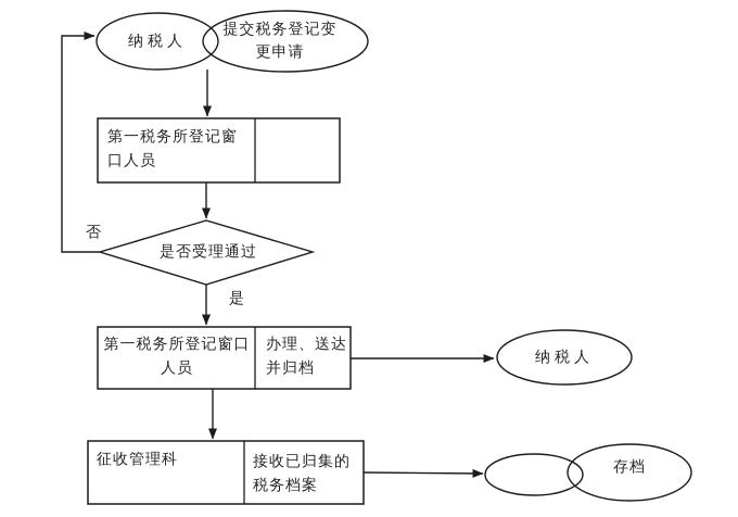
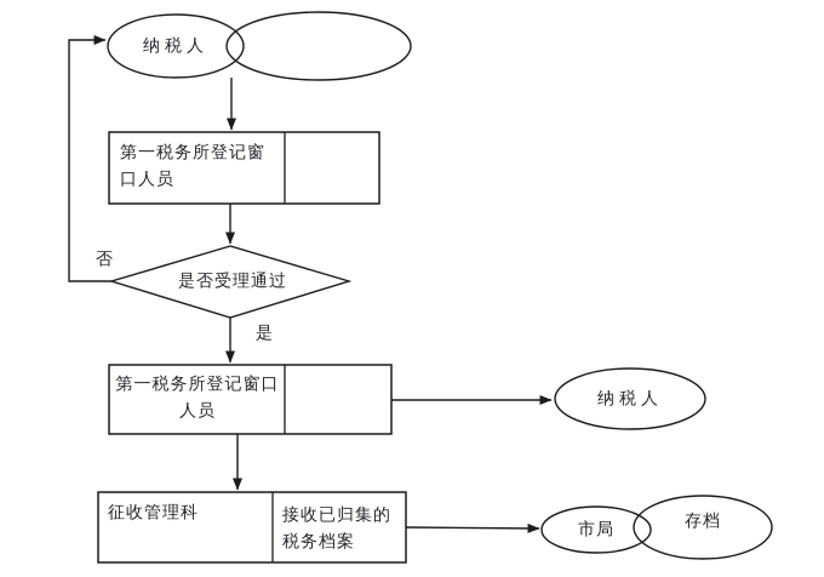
  纳税人
- 提交税务登记变更申请
  第一税务所登记窗口人员
  否
  是否受理通过
  是
  第一税务所登记窗口人员
- 办理、送达并归档
  纳税人
  征收管理科
  接收已归集的税务档案
+ 市局
  存档
